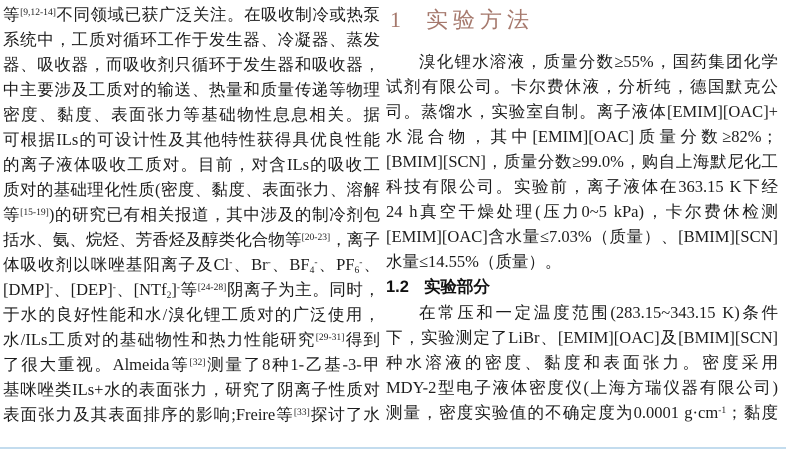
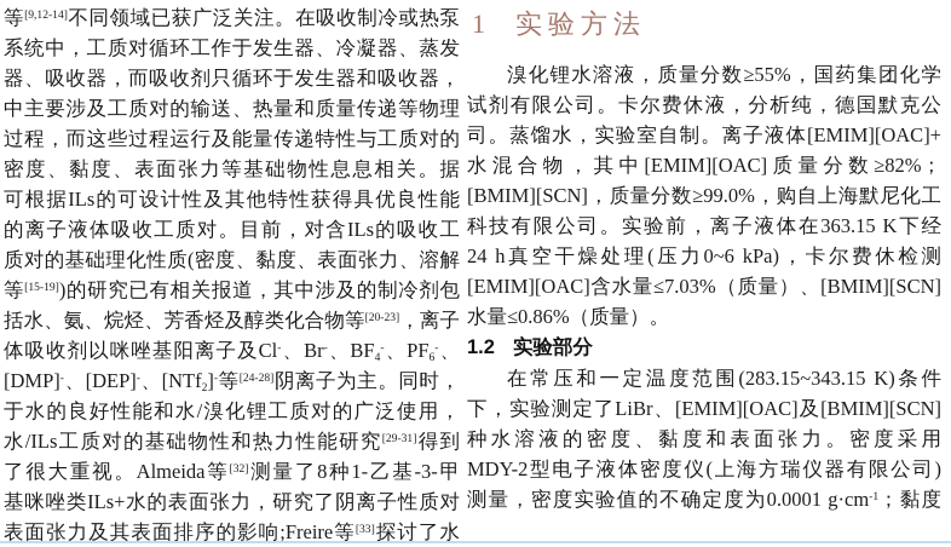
  等[9,12-14]不同领域已获广泛关注。在吸收制冷或热泵
  系统中，工质对循环工作于发生器、冷凝器、蒸发
  器、吸收器，而吸收剂只循环于发生器和吸收器，
  中主要涉及工质对的输送、热量和质量传递等物理
+ 过程，而这些过程运行及能量传递特性与工质对的
  密度、黏度、表面张力等基础物性息息相关。据
  可根据ILs的可设计性及其他特性获得具优良性能
  的离子液体吸收工质对。目前，对含ILs的吸收工
  质对的基础理化性质(密度、黏度、表面张力、溶解
  等[15-19])的研究已有相关报道，其中涉及的制冷剂包
  括水、氨、烷烃、芳香烃及醇类化合物等[20-23]，离子
  体吸收剂以咪唑基阳离子及Cl-、Br-、BF4-、PF6-、
  [DMP]-、[DEP]-、[NTf2]-等[24-28]阴离子为主。同时，
  于水的良好性能和水/溴化锂工质对的广泛使用，
  水/ILs工质对的基础物性和热力性能研究[29-31]得到
  了很大重视。Almeida等[32]测量了8种1-乙基-3-甲
  基咪唑类ILs+水的表面张力，研究了阴离子性质对
  表面张力及其表面排序的影响;Freire等[33]探讨了水
  1 实验方法
  溴化锂水溶液，质量分数≥55%，国药集团化学
  试剂有限公司。卡尔费休液，分析纯，德国默克公
  司。蒸馏水，实验室自制。离子液体[EMIM][OAC]+
  水混合物，其中[EMIM][OAC]质量分数≥82%；
  [BMIM][SCN]，质量分数≥99.0%，购自上海默尼化工
  科技有限公司。实验前，离子液体在363.15 K下经
- 24 h真空干燥处理(压力0~5 kPa)，卡尔费休检测
+ 24 h真空干燥处理(压力0~6 kPa)，卡尔费休检测
  [EMIM][OAC]含水量≤7.03%（质量）、[BMIM][SCN]
- 水量≤14.55%（质量）。
+ 水量≤0.86%（质量）。
  1.2 实验部分
  在常压和一定温度范围(283.15~343.15 K)条件
  下，实验测定了LiBr、[EMIM][OAC]及[BMIM][SCN]
  种水溶液的密度、黏度和表面张力。密度采用
  MDY-2型电子液体密度仪(上海方瑞仪器有限公司)
  测量，密度实验值的不确定度为0.0001 g·cm-1；黏度
